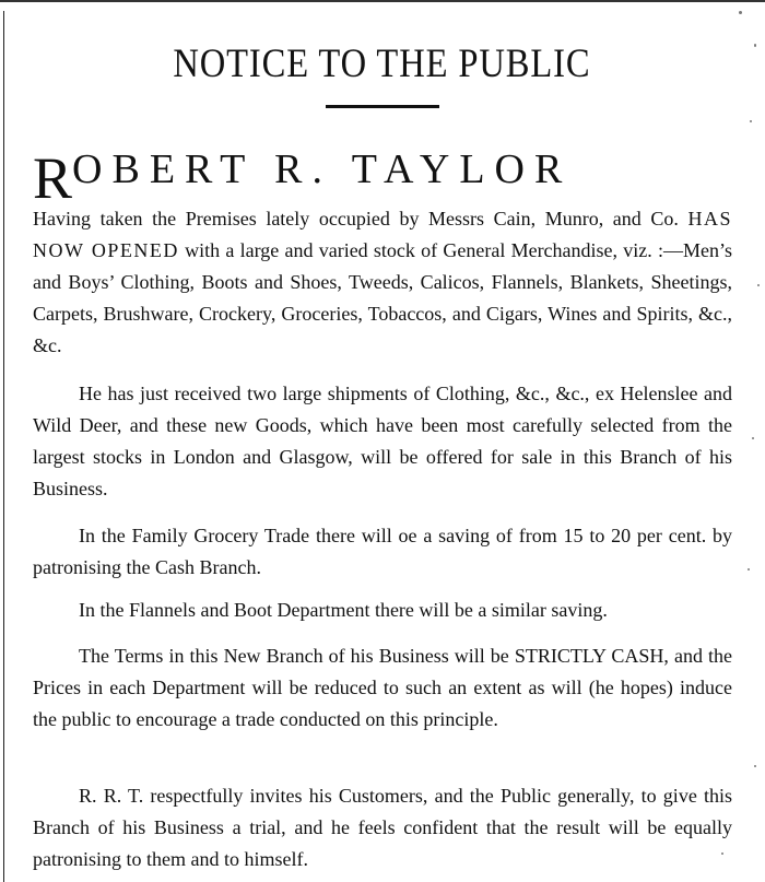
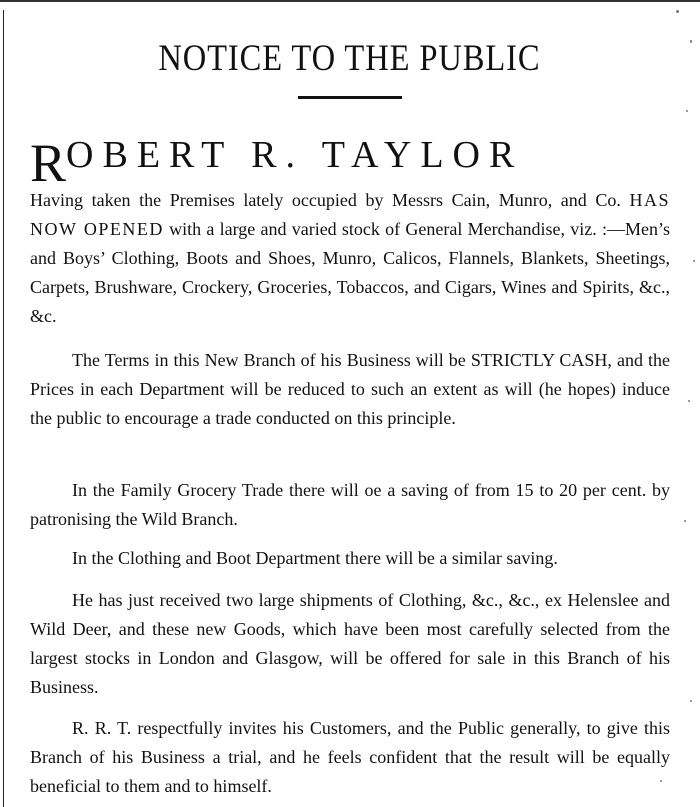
  NOTICE TO THE PUBLIC
  ROBERT R. TAYLOR
- Having taken the Premises lately occupied by Messrs Cain, Munro, and Co. HAS NOW OPENED with a large and varied stock of General Merchandise, viz. :—Men’s and Boys’ Clothing, Boots and Shoes, Tweeds, Calicos, Flannels, Blankets, Sheetings, Carpets, Brushware, Crockery, Groceries, Tobaccos, and Cigars, Wines and Spirits, &c., &c.
+ Having taken the Premises lately occupied by Messrs Cain, Munro, and Co. HAS NOW OPENED with a large and varied stock of General Merchandise, viz. :—Men’s and Boys’ Clothing, Boots and Shoes, Munro, Calicos, Flannels, Blankets, Sheetings, Carpets, Brushware, Crockery, Groceries, Tobaccos, and Cigars, Wines and Spirits, &c., &c.
- He has just received two large shipments of Clothing, &c., &c., ex Helenslee and Wild Deer, and these new Goods, which have been most carefully selected from the largest stocks in London and Glasgow, will be offered for sale in this Branch of his Business.
+ The Terms in this New Branch of his Business will be STRICTLY CASH, and the Prices in each Department will be reduced to such an extent as will (he hopes) induce the public to encourage a trade conducted on this principle.
- In the Family Grocery Trade there will oe a saving of from 15 to 20 per cent. by patronising the Cash Branch.
+ In the Family Grocery Trade there will oe a saving of from 15 to 20 per cent. by patronising the Wild Branch.
- In the Flannels and Boot Department there will be a similar saving.
+ In the Clothing and Boot Department there will be a similar saving.
- The Terms in this New Branch of his Business will be STRICTLY CASH, and the Prices in each Department will be reduced to such an extent as will (he hopes) induce the public to encourage a trade conducted on this principle.
+ He has just received two large shipments of Clothing, &c., &c., ex Helenslee and Wild Deer, and these new Goods, which have been most carefully selected from the largest stocks in London and Glasgow, will be offered for sale in this Branch of his Business.
- R. R. T. respectfully invites his Customers, and the Public generally, to give this Branch of his Business a trial, and he feels confident that the result will be equally patronising to them and to himself.
+ R. R. T. respectfully invites his Customers, and the Public generally, to give this Branch of his Business a trial, and he feels confident that the result will be equally beneficial to them and to himself.
